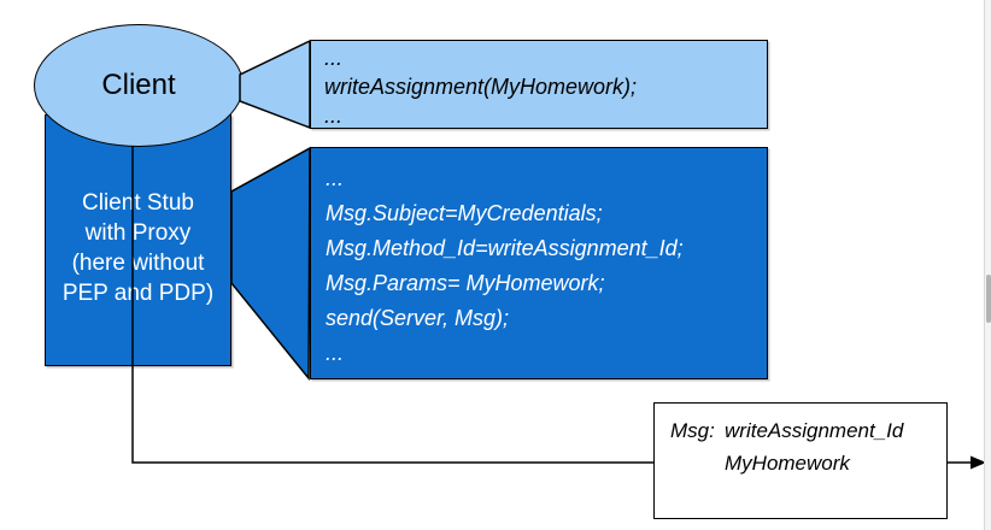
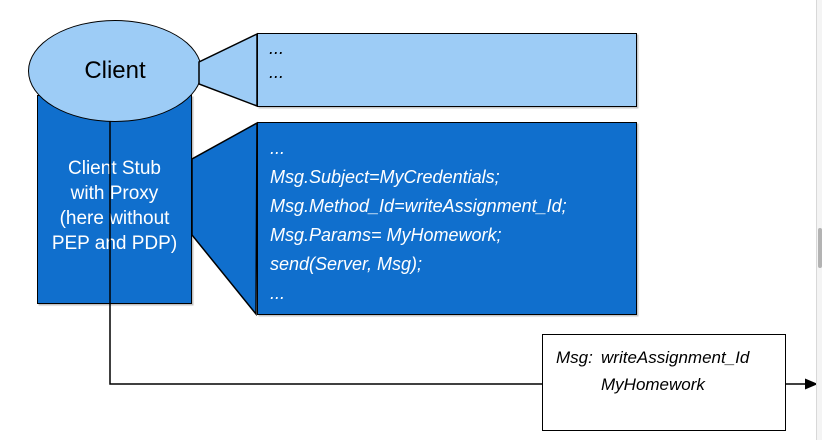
  Client Stub
  with Proxy
  (here without
  PEP ad PDP)
  Client
  ...
- writeAssignment(MyHomework);
  ...
  ...
  Msg.Subject=MyCredentials;
  Msg.Method_Id=writeAssignment_Id;
  Msg.Params= MyHomework;
  send(Server, Msg);
  ...
  Msg:
  writeAssignment_Id
  MyHomework
